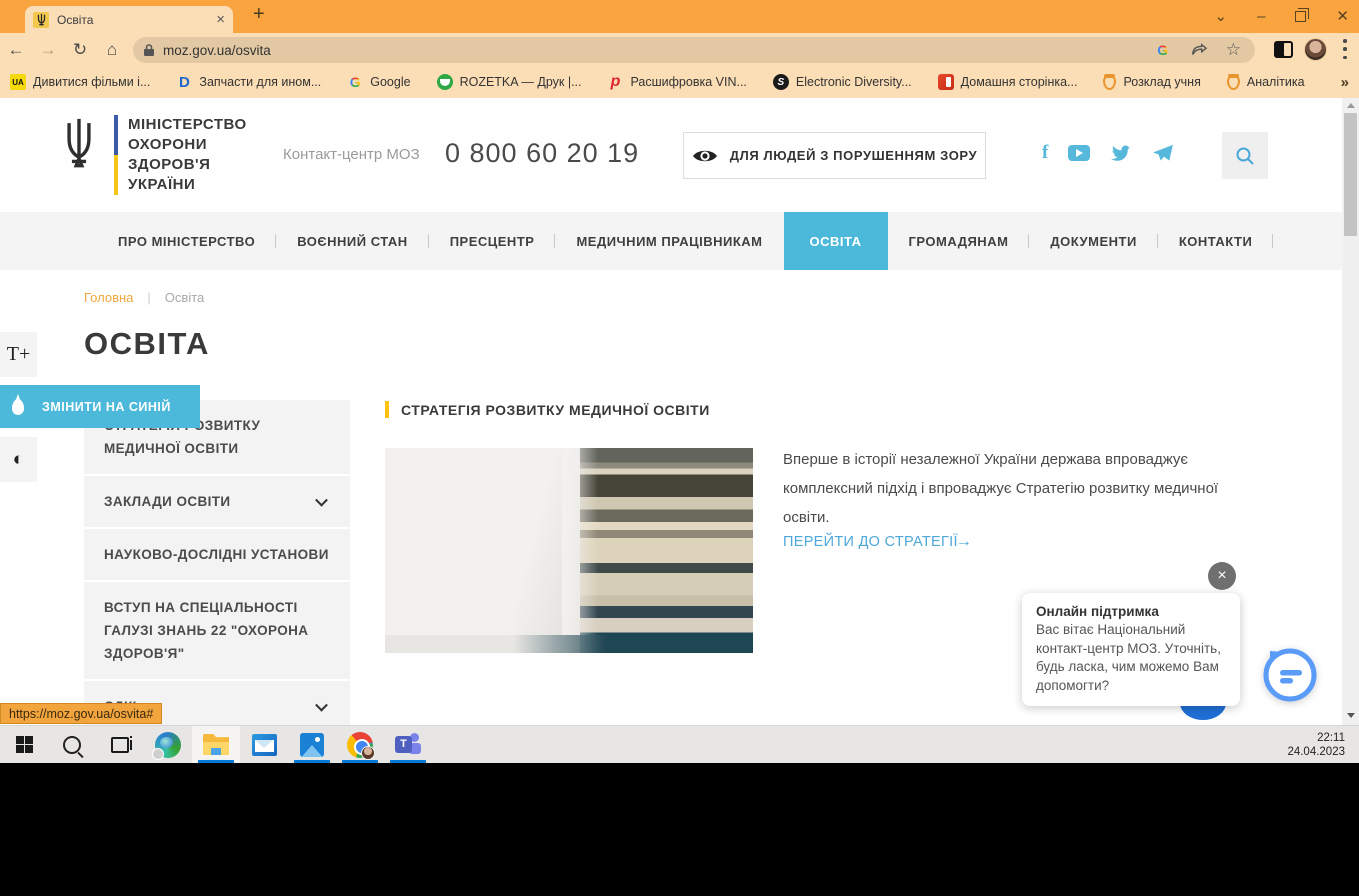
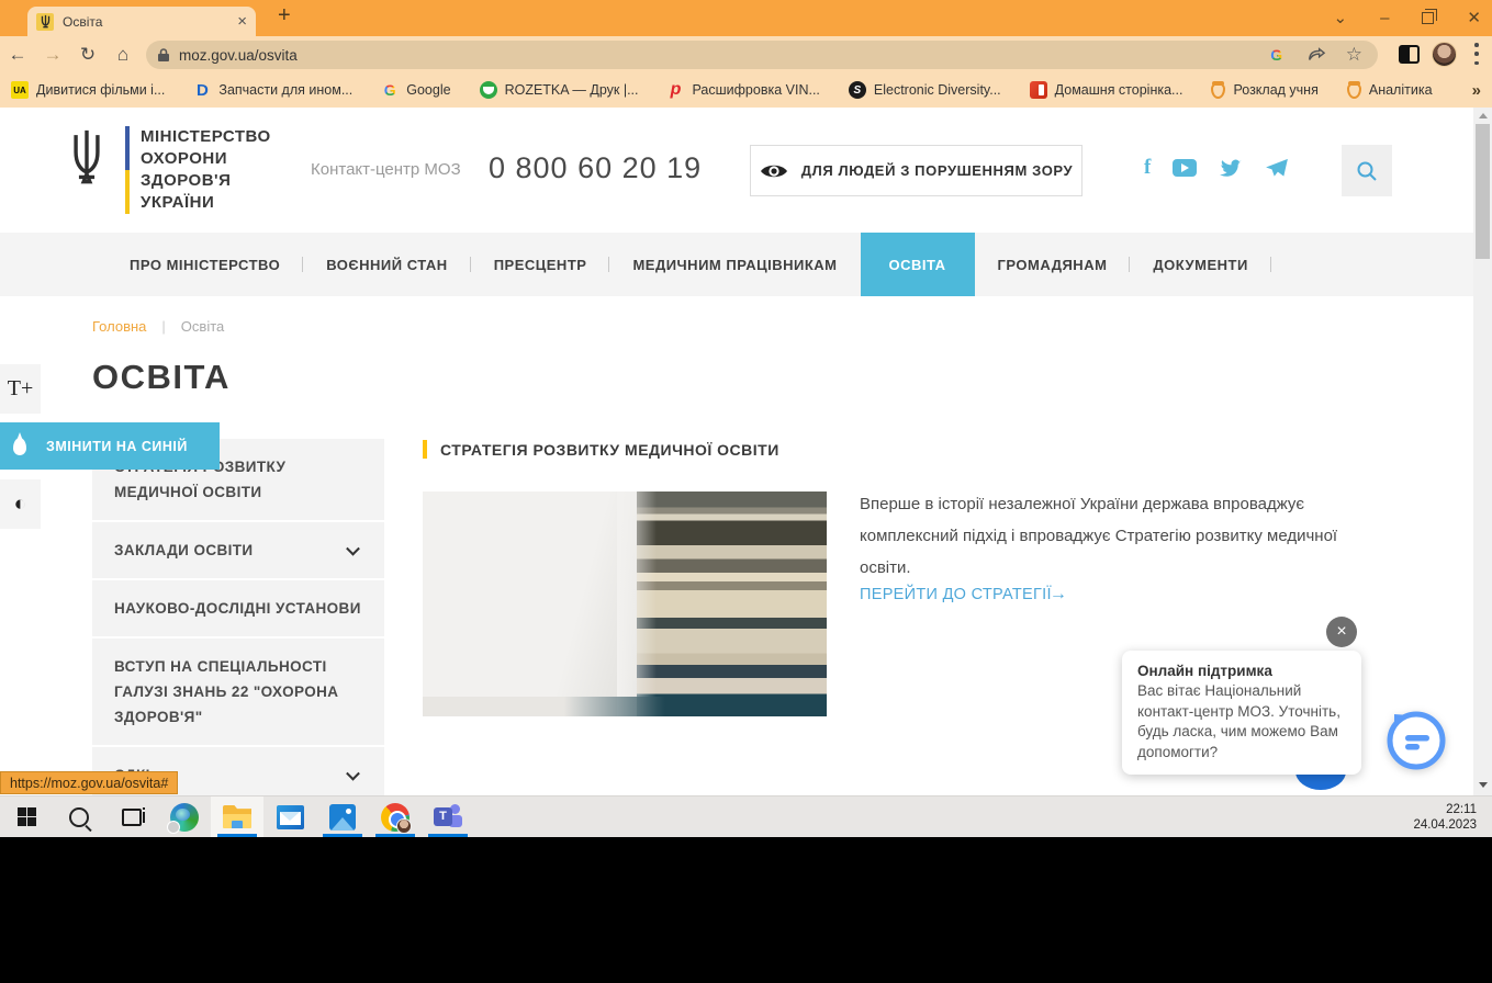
  Освіта
  ×
  +
  ⌄
  –
  ✕
  ←
  →
  ↻
  ⌂
  moz.gov.ua/osvita
  G
  ☆
  UA
  Дивитися фільми і...
  D
  Запчасти для ином...
  G
  Google
  ROZETKA — Друк |...
  p
  Расшифровка VIN...
  S
  Electronic Diversity...
  Домашня сторінка...
  Розклад учня
  Аналітика
  »
  МІНІСТЕРСТВО
  ОХОРОНИ
  ЗДОРОВ'Я
  УКРАЇНИ
  Контакт-центр МОЗ
  0 800 60 20 19
  ДЛЯ ЛЮДЕЙ З ПОРУШЕННЯМ ЗОРУ
  f
  ПРО МІНІСТЕРСТВО
  ВОЄННИЙ СТАН
  ПРЕСЦЕНТР
  МЕДИЧНИМ ПРАЦІВНИКАМ
  ОСВІТА
  ГРОМАДЯНАМ
  ДОКУМЕНТИ
- КОНТАКТИ
  Головна
  |
  Освіта
  ОСВІТА
  T+
  ЗМІНИТИ НА СИНІЙ
  ◐
  ЗАКЛАДИ ОСВІТИ
  НАУКОВО-ДОСЛІДНІ УСТАНОВИ
  ВСТУП НА СПЕЦІАЛЬНОСТІ ГАЛУЗІ ЗНАНЬ 22 "ОХОРОНА ЗДОРОВ'Я"
  СТРАТЕГІЯ РОЗВИТКУ МЕДИЧНОЇ ОСВІТИ
  Вперше в історії незалежної України держава впроваджує комплексний підхід і впроваджує Стратегію розвитку медичної освіти.
  ПЕРЕЙТИ ДО СТРАТЕГІЇ
  →
  ×
  Онлайн підтримка
  Вас вітає Національний контакт-центр МОЗ. Уточніть, будь ласка, чим можемо Вам допомогти?
  https://moz.gov.ua/osvita#
  T
  22:11
  24.04.2023
